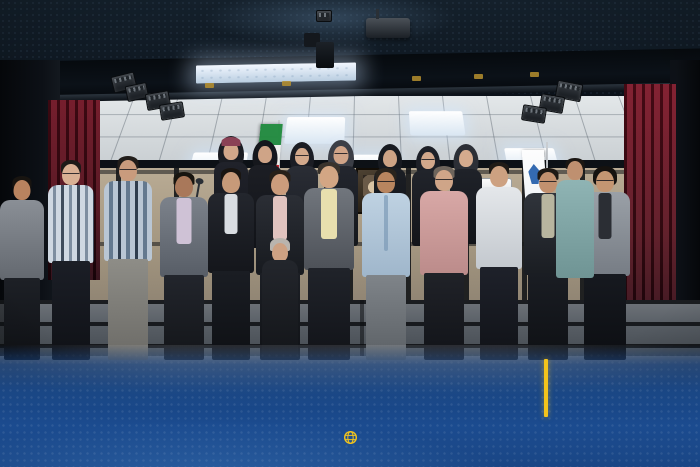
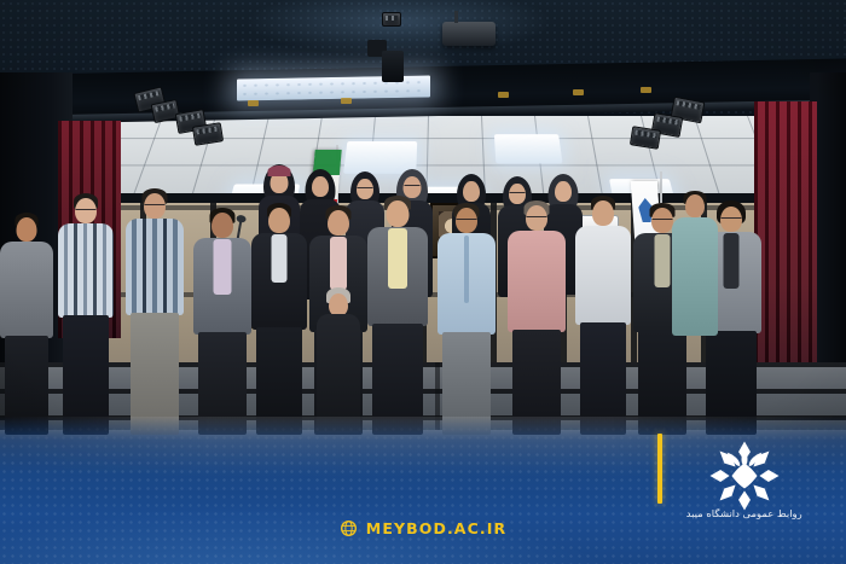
+ روابط عمومی دانشگاه میبد
+ MEYBOD.AC.IR
